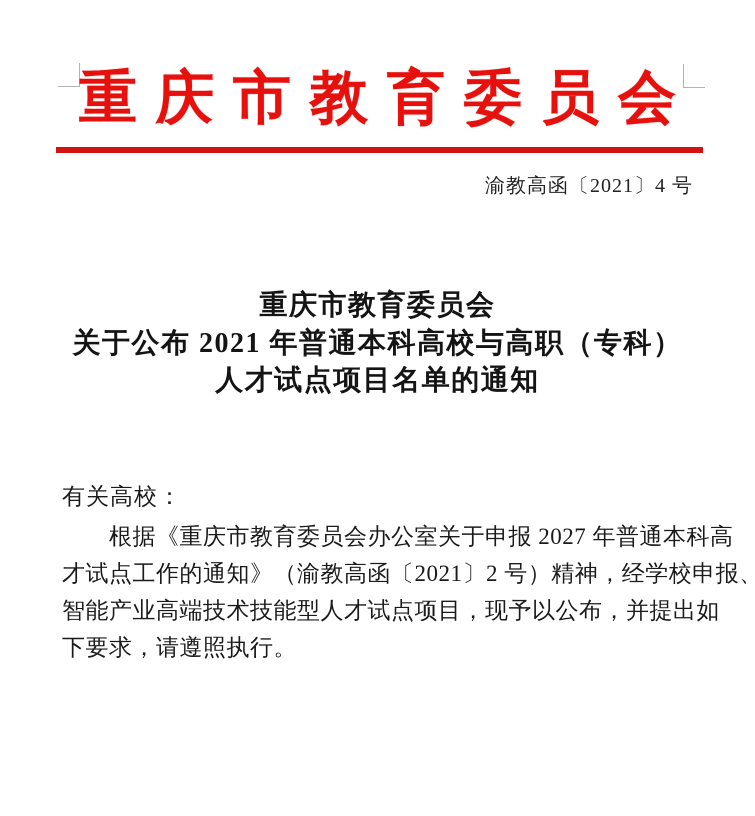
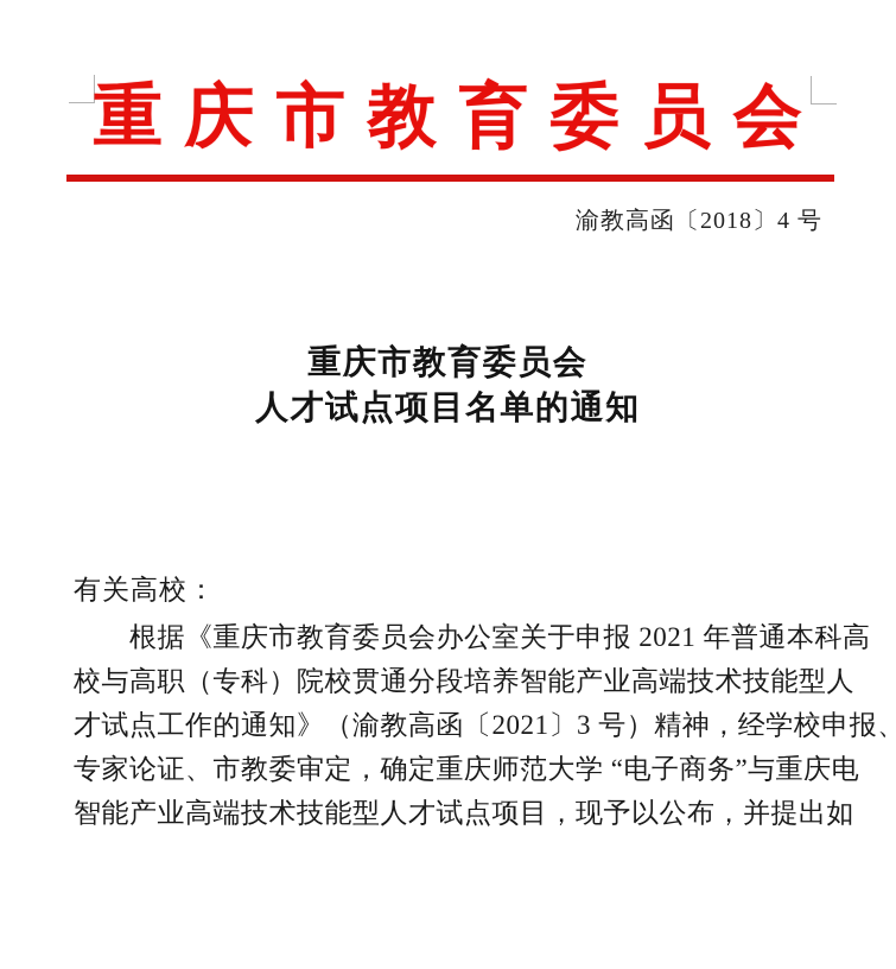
  重庆市教育委员会
- 渝教高函〔2021〕4 号
+ 渝教高函〔2018〕4 号
  重庆市教育委员会
- 关于公布 2021 年普通本科高校与高职（专科）
  人才试点项目名单的通知
  有关高校：
- 根据《重庆市教育委员会办公室关于申报 2027 年普通本科高
+ 根据《重庆市教育委员会办公室关于申报 2021 年普通本科高
+ 校与高职（专科）院校贯通分段培养智能产业高端技术技能型人
- 才试点工作的通知》（渝教高函〔2021〕2 号）精神，经学校申报、
+ 才试点工作的通知》（渝教高函〔2021〕3 号）精神，经学校申报、
+ 专家论证、市教委审定，确定重庆师范大学 “电子商务”与重庆电
  智能产业高端技术技能型人才试点项目，现予以公布，并提出如
- 下要求，请遵照执行。
